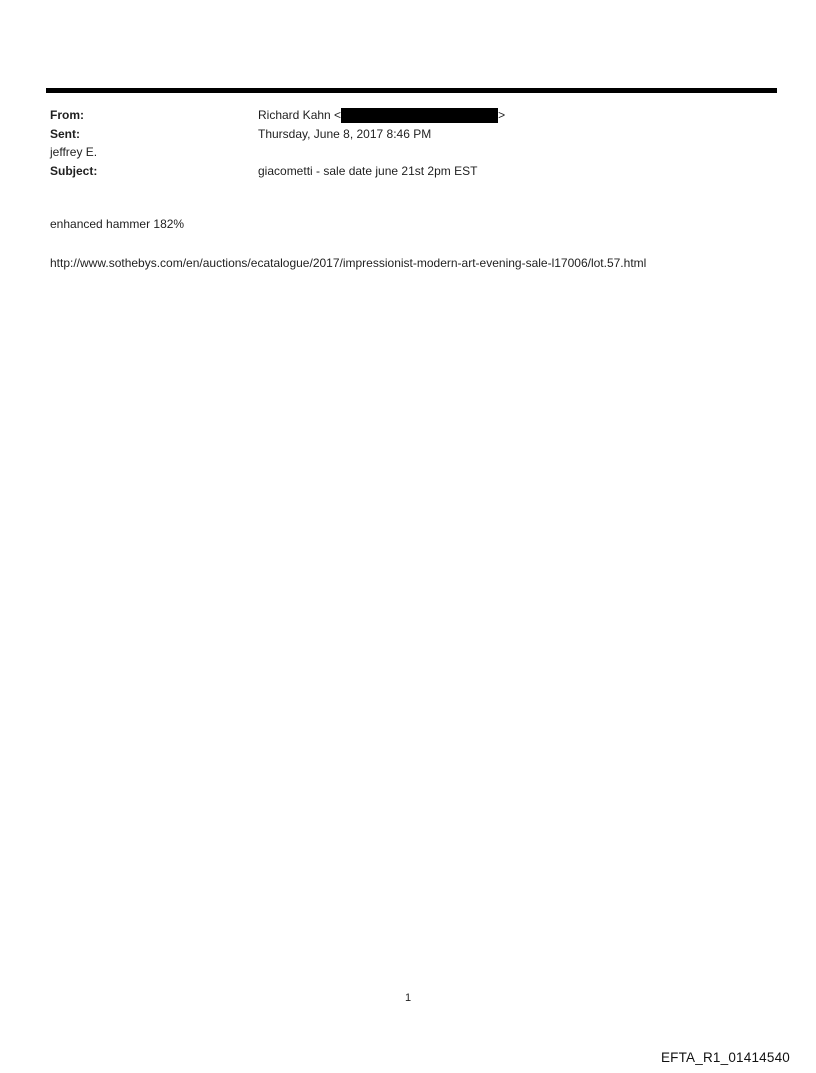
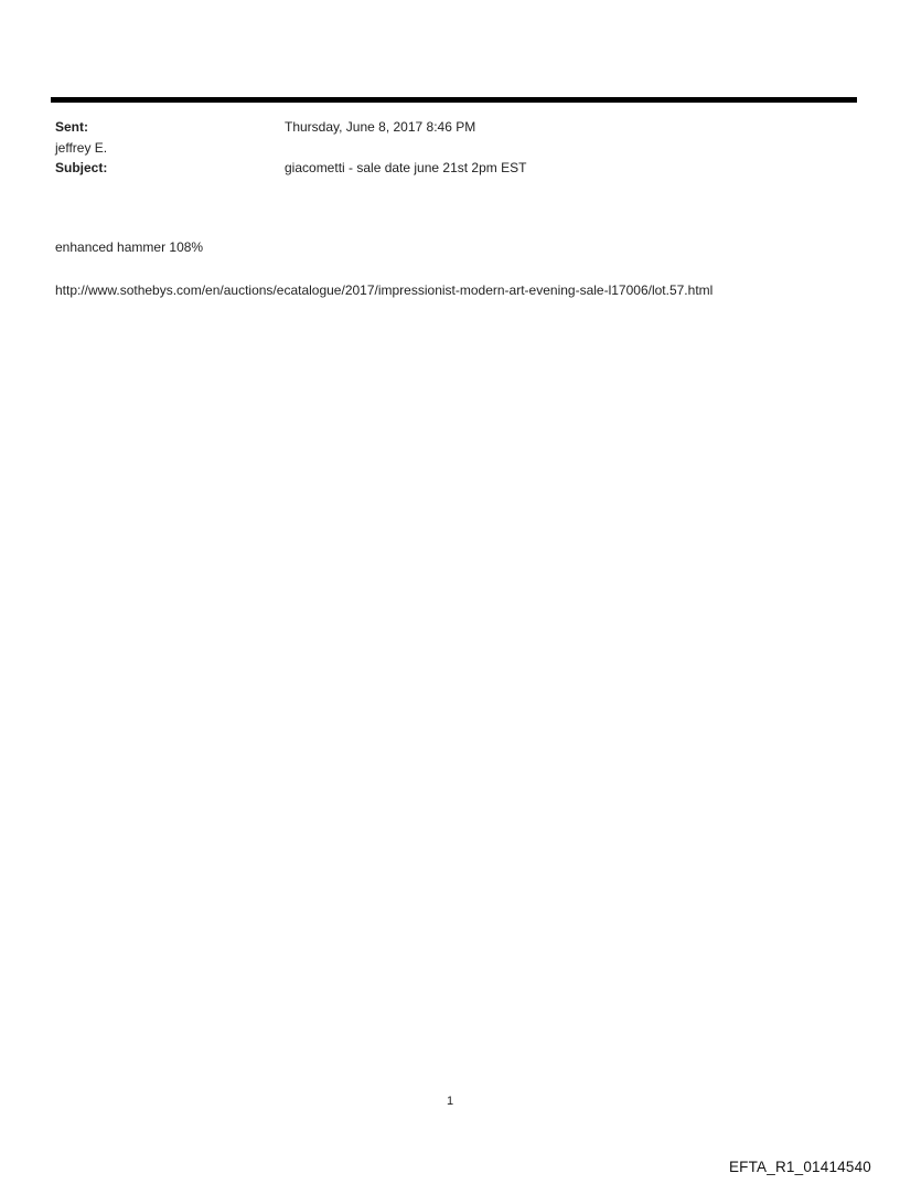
- From:
- Richard Kahn < >
  Sent:
  Thursday, June 8, 2017 8:46 PM
  jeffrey E.
  Subject:
  giacometti - sale date june 21st 2pm EST
- enhanced hammer 182%
+ enhanced hammer 108%
  http://www.sothebys.com/en/auctions/ecatalogue/2017/impressionist-modern-art-evening-sale-l17006/lot.57.html
  1
  EFTA_R1_01414540
